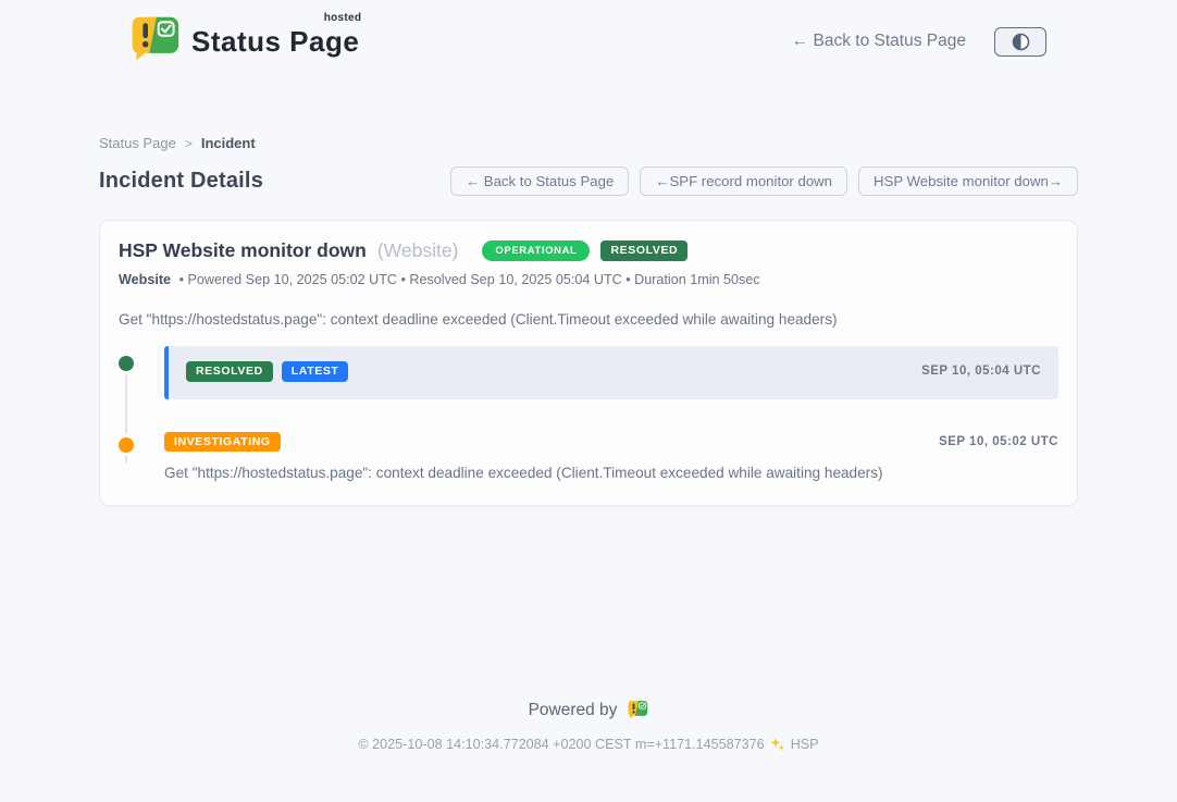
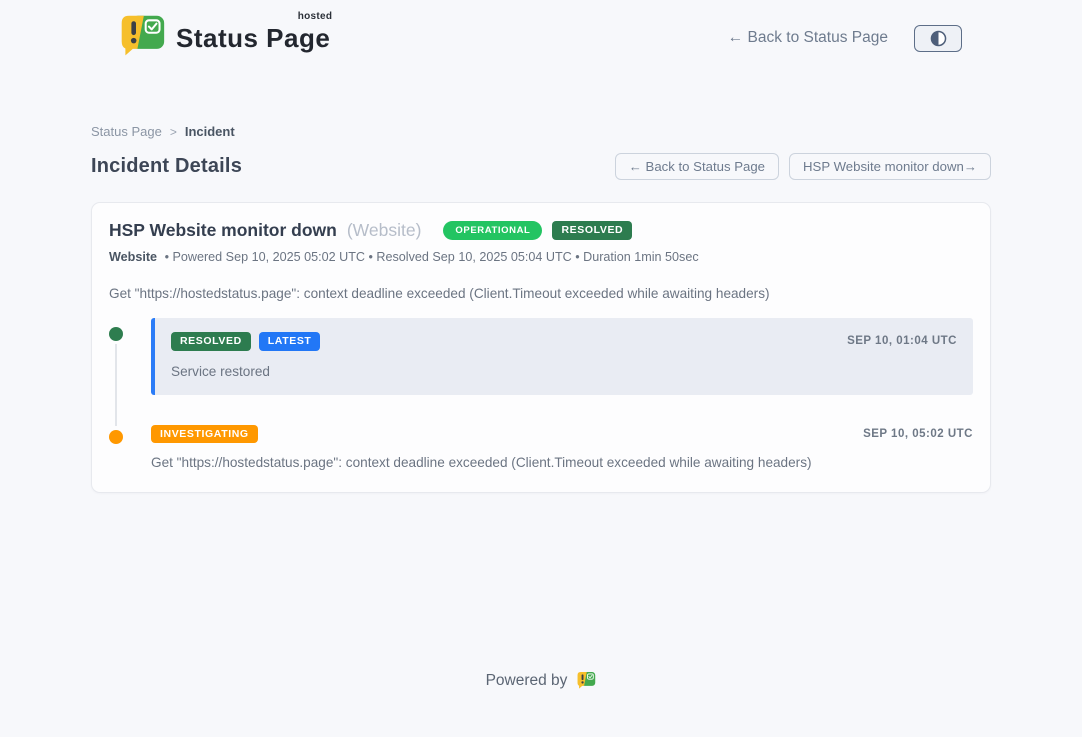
  Status Page
  hosted
  ← Back to Status Page
  Status Page
  >
  Incident
  Incident Details
  ← Back to Status Page
- ←SPF record monitor down
  HSP Website monitor down→
  HSP Website monitor down
  (Website)
  OPERATIONAL
  RESOLVED
  Website • Powered Sep 10, 2025 05:02 UTC • Resolved Sep 10, 2025 05:04 UTC • Duration 1min 50sec
  Get "https://hostedstatus.page": context deadline exceeded (Client.Timeout exceeded while awaiting headers)
  RESOLVED
  LATEST
- SEP 10, 05:04 UTC
+ SEP 10, 01:04 UTC
+ Service restored
  INVESTIGATING
  SEP 10, 05:02 UTC
  Get "https://hostedstatus.page": context deadline exceeded (Client.Timeout exceeded while awaiting headers)
  Powered by
- © 2025-10-08 14:10:34.772084 +0200 CEST m=+1171.145587376
- HSP
